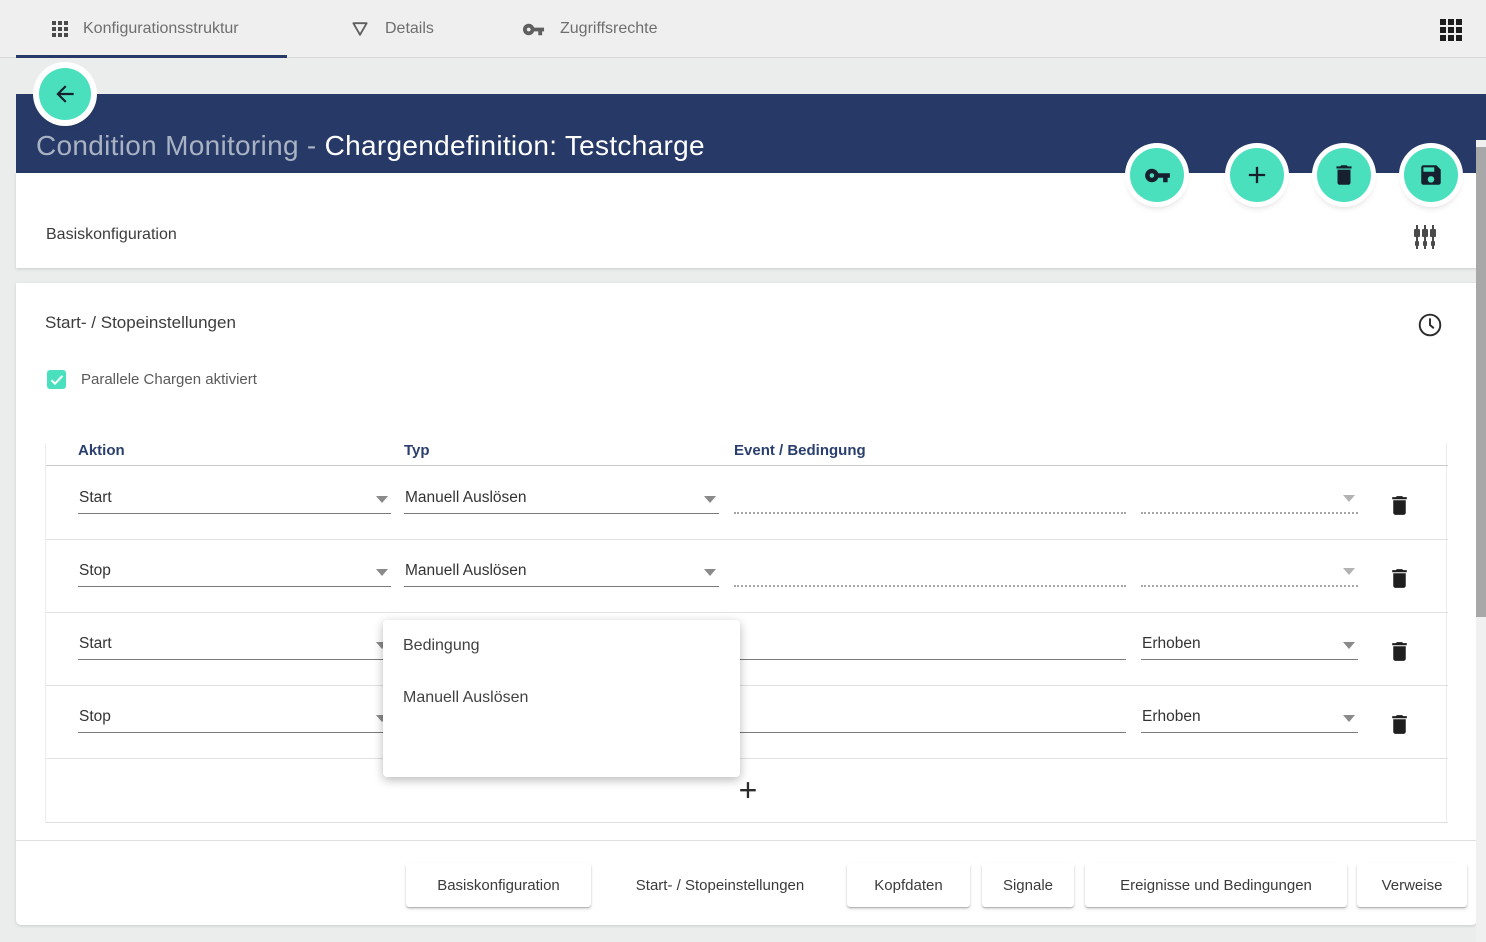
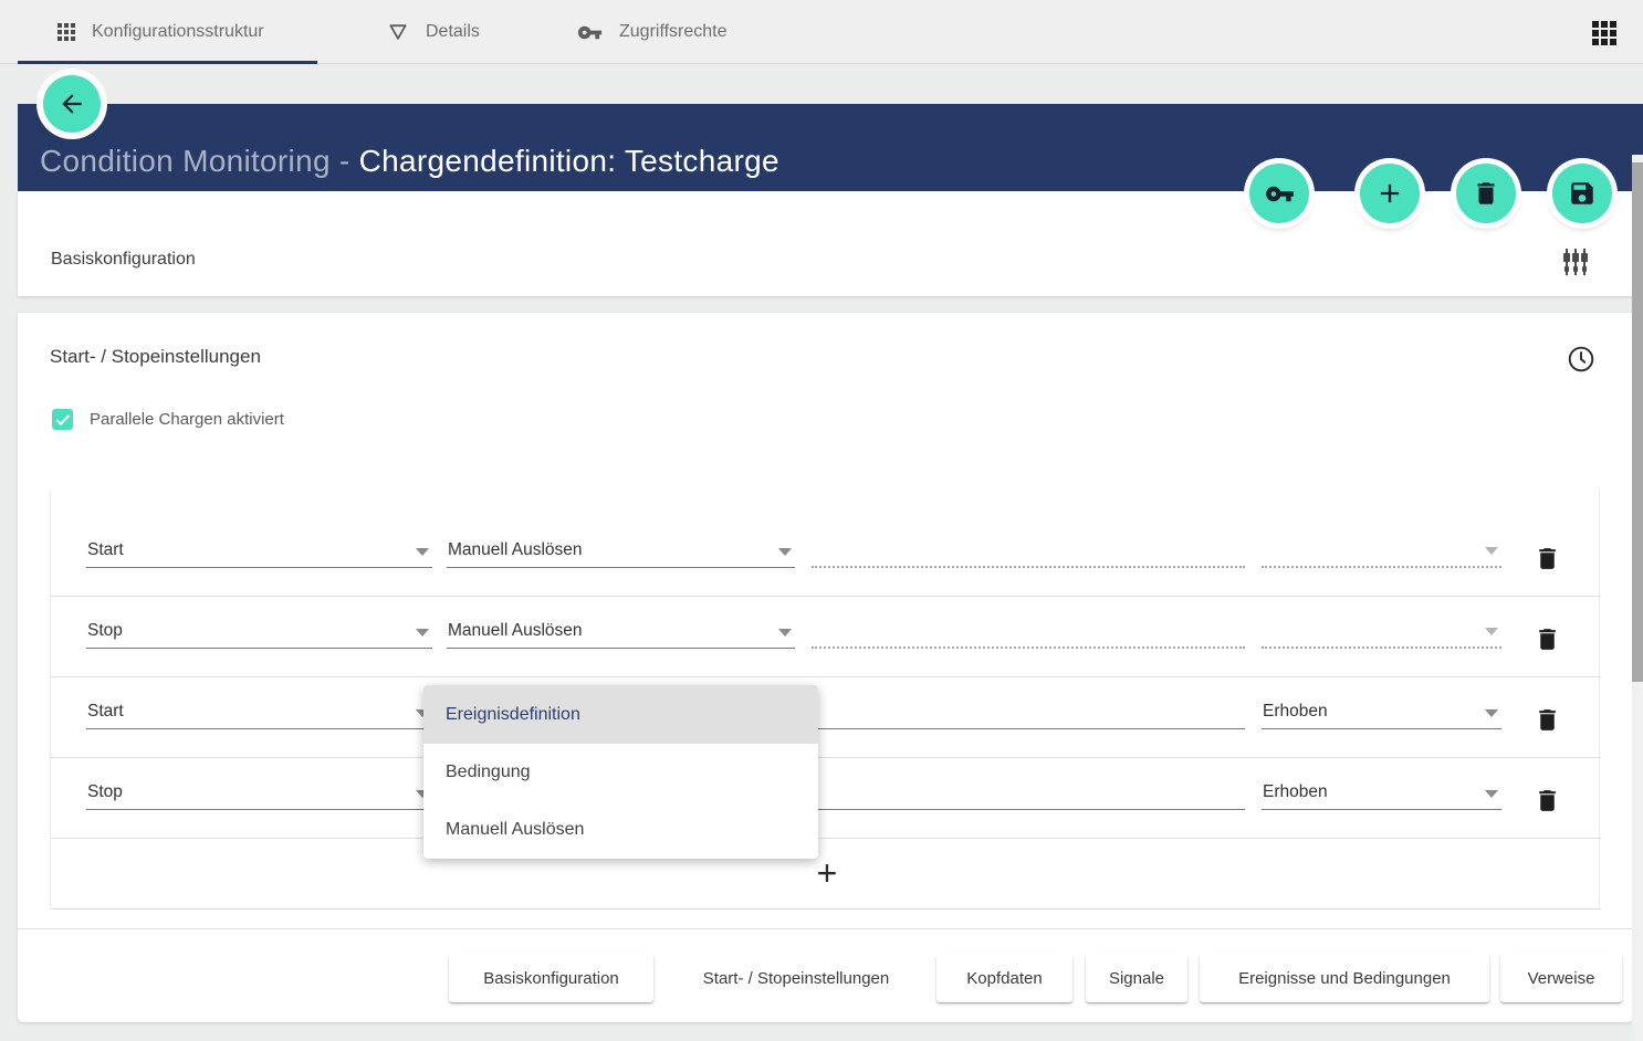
  Konfigurationsstruktur
  Details
  Zugriffsrechte
  Condition Monitoring - Chargendefinition: Testcharge
  Basiskonfiguration
  Start- / Stopeinstellungen
  Parallele Chargen aktiviert
- Aktion
- Typ
- Event / Bedingung
  Start
  Manuell Auslösen
  Stop
  Manuell Auslösen
  Start
  Erhoben
  Stop
  Erhoben
  +
  Basiskonfiguration
  Start- / Stopeinstellungen
  Kopfdaten
  Signale
  Ereignisse und Bedingungen
  Verweise
+ Ereignisdefinition
  Bedingung
  Manuell Auslösen
